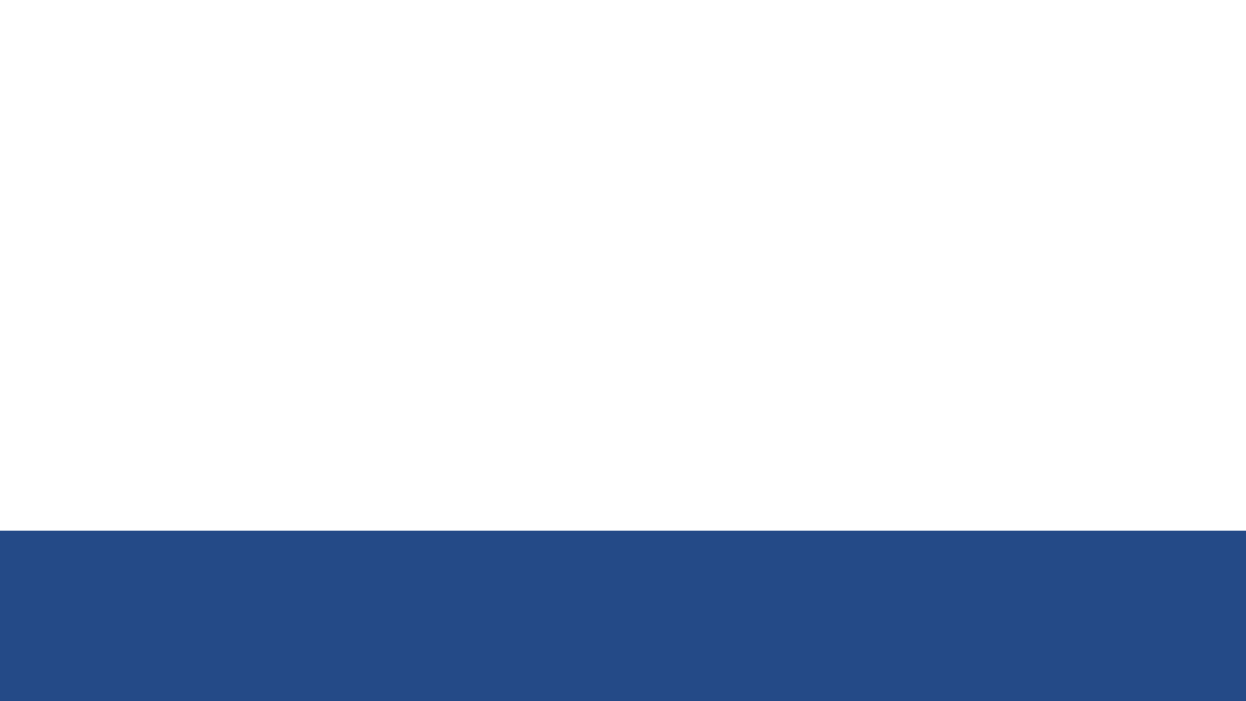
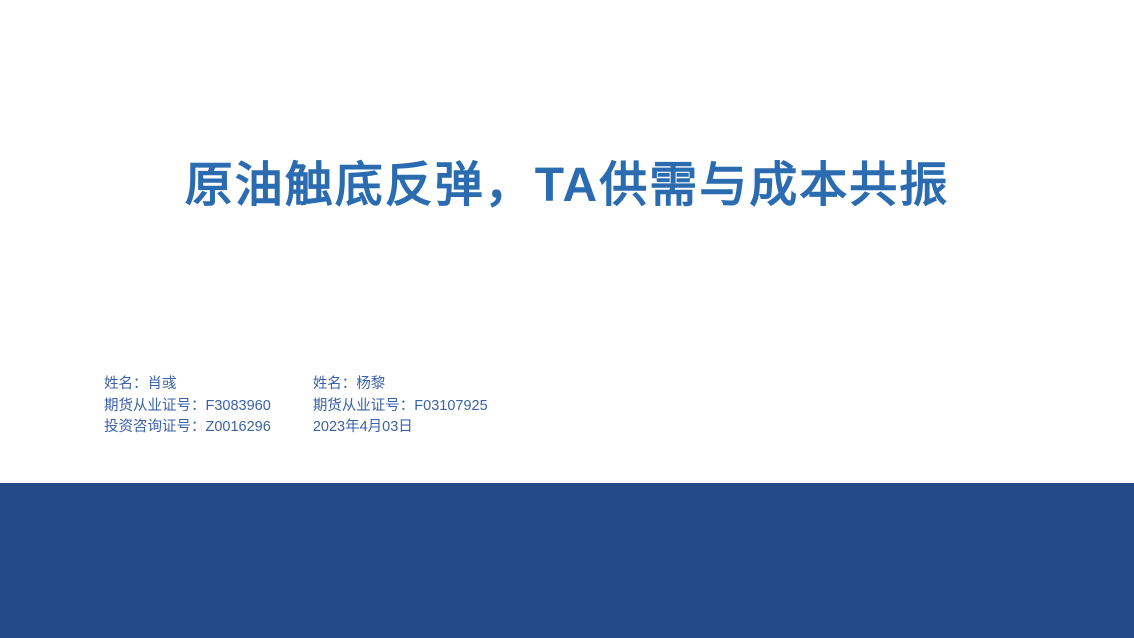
+ 原油触底反弹，TA供需与成本共振
+ 姓名：肖彧
+ 期货从业证号：F3083960
+ 投资咨询证号：Z0016296
+ 姓名：杨黎
+ 期货从业证号：F03107925
+ 2023年4月03日
